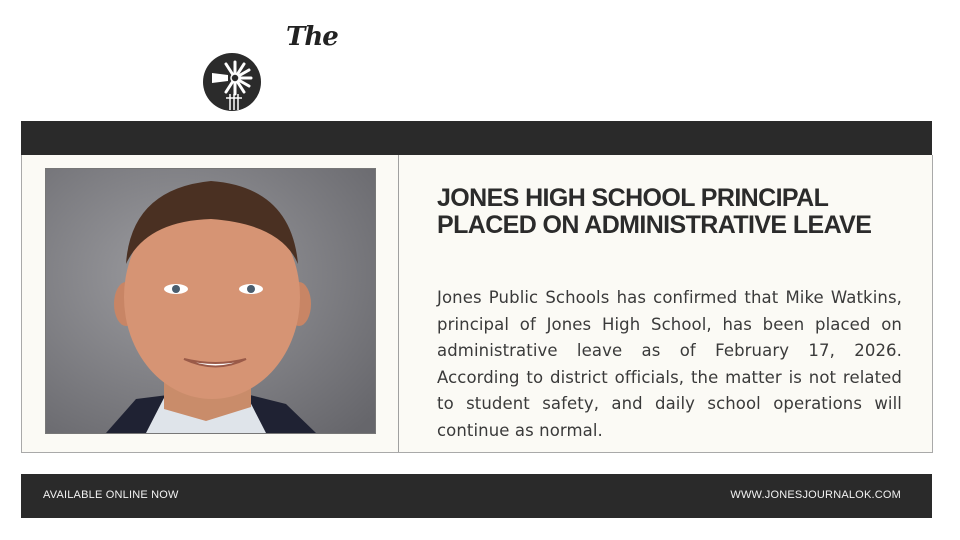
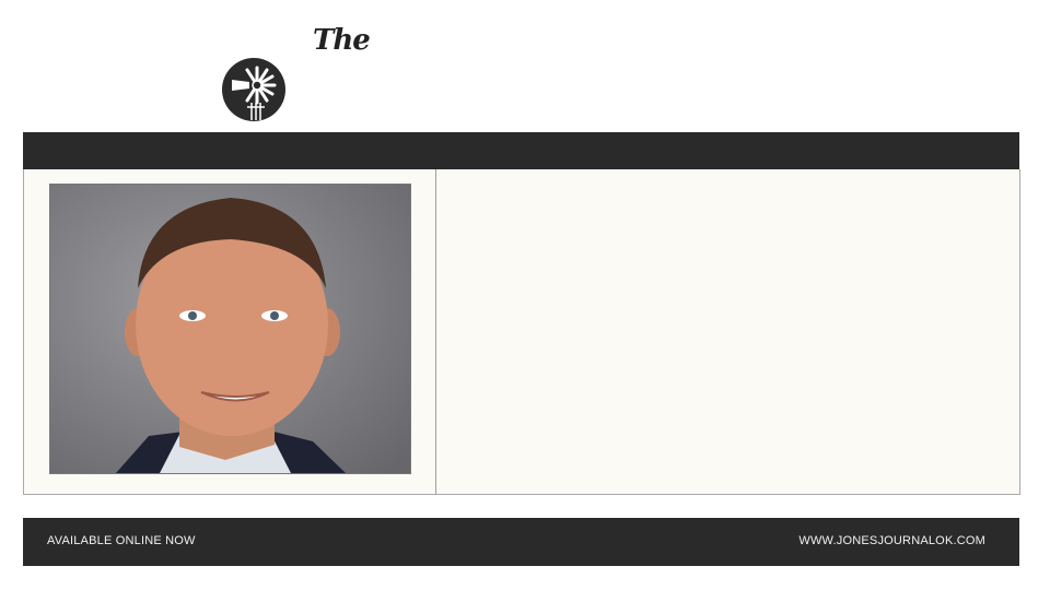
  The
- JONES HIGH SCHOOL PRINCIPAL PLACED ON ADMINISTRATIVE LEAVE
- Jones Public Schools has confirmed that Mike Watkins, principal of Jones High School, has been placed on administrative leave as of February 17, 2026. According to district officials, the matter is not related to student safety, and daily school operations will continue as normal.
  AVAILABLE ONLINE NOW
  WWW.JONESJOURNALOK.COM
